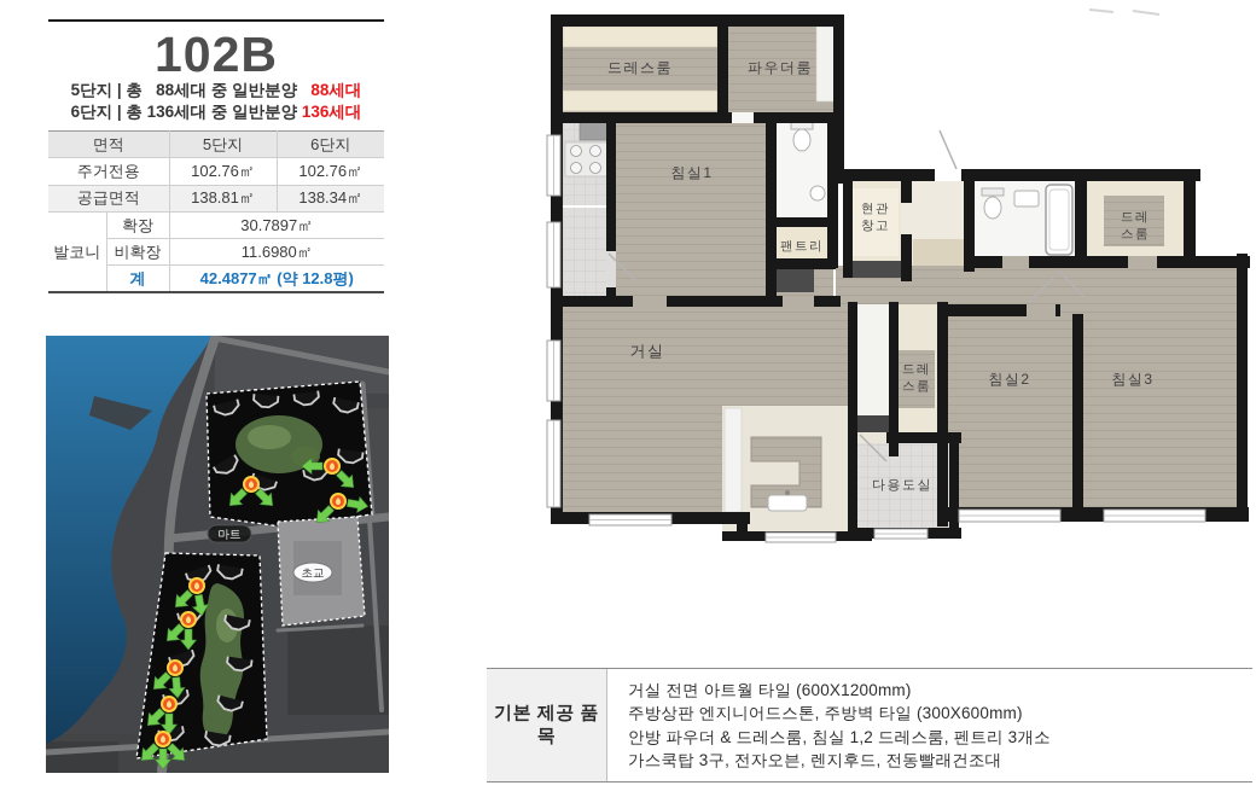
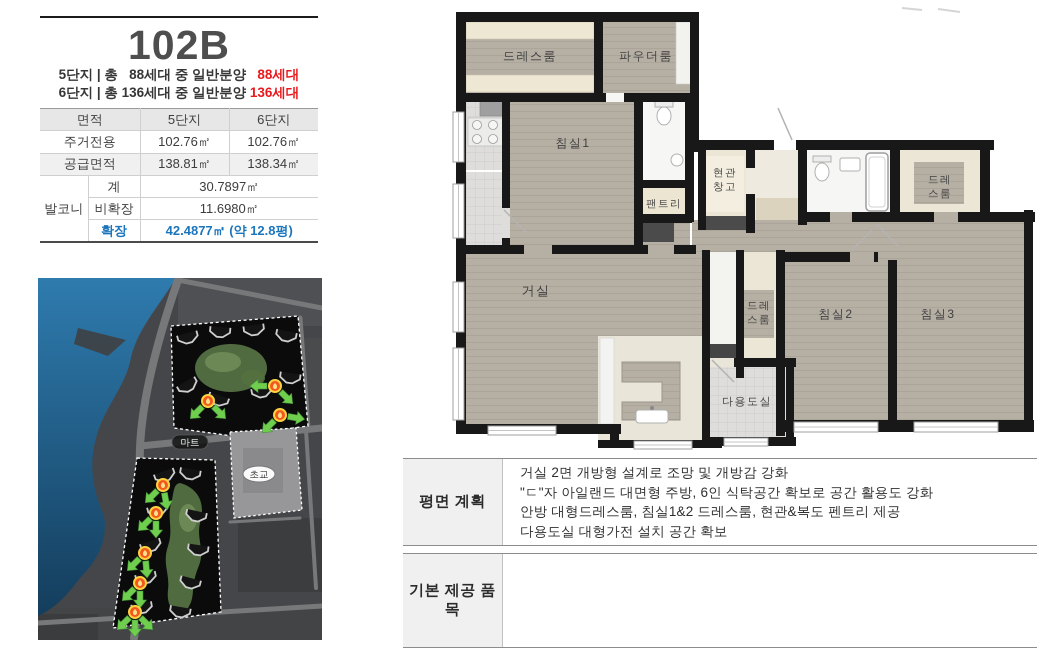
  102B
  5단지 | 총 88세대 중 일반분양 88세대
  6단지 | 총 136세대 중 일반분양 136세대
  면적	5단지	6단지
  주거전용	102.76㎡	102.76㎡
  공급면적	138.81㎡	138.34㎡
- 발코니	확장	30.7897㎡
+ 발코니	계	30.7897㎡
  비확장	11.6980㎡
- 계	42.4877㎡ (약 12.8평)
+ 확장	42.4877㎡ (약 12.8평)
  마트
  초교
  드레스룸
  파우더룸
  침실1
  현관
  창고
  팬트리
  드레
  스룸
  거실
  드레
  스룸
  침실2
  침실3
  다용도실
+ 평면 계획
+ 거실 2면 개방형 설계로 조망 및 개방감 강화
+ "ㄷ"자 아일랜드 대면형 주방, 6인 식탁공간 확보로 공간 활용도 강화
+ 안방 대형드레스룸, 침실1&2 드레스룸, 현관&복도 펜트리 제공
+ 다용도실 대형가전 설치 공간 확보
  기본 제공 품목
- 거실 전면 아트월 타일 (600X1200mm)
- 주방상판 엔지니어드스톤, 주방벽 타일 (300X600mm)
- 안방 파우더 & 드레스룸, 침실 1,2 드레스룸, 펜트리 3개소
- 가스쿡탑 3구, 전자오븐, 렌지후드, 전동빨래건조대
